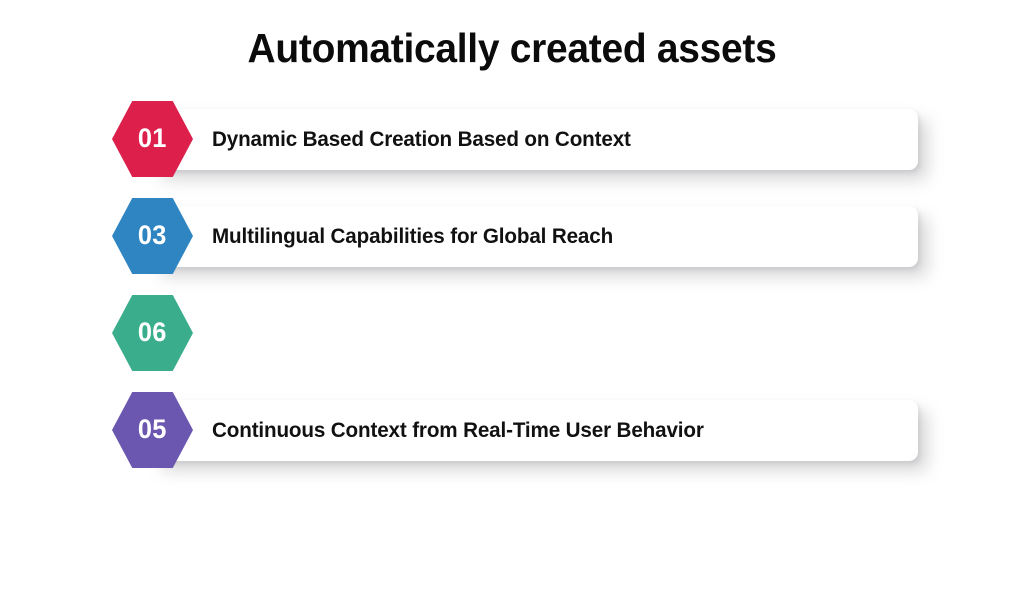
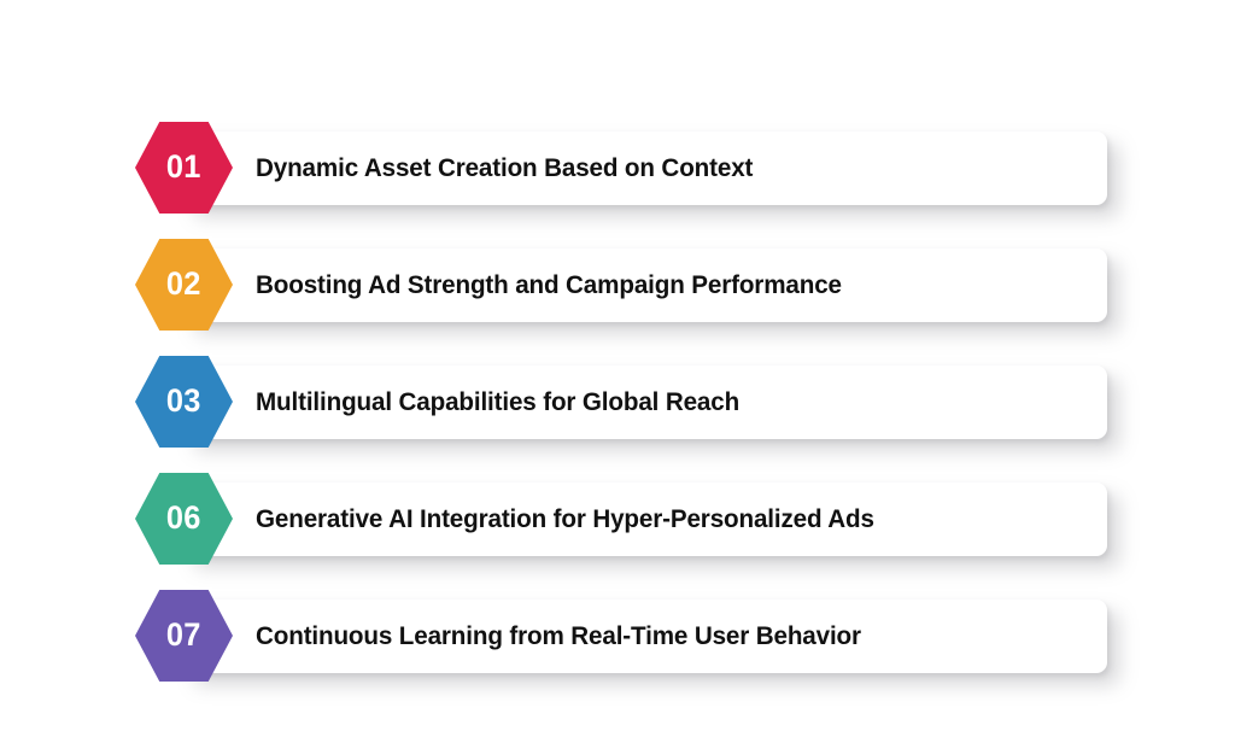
- Automatically created assets
- Dynamic Based Creation Based on Context
+ Dynamic Asset Creation Based on Context
  01
+ Boosting Ad Strength and Campaign Performance
+ 02
  Multilingual Capabilities for Global Reach
  03
+ Generative AI Integration for Hyper-Personalized Ads
  06
- Continuous Context from Real-Time User Behavior
+ Continuous Learning from Real-Time User Behavior
- 05
+ 07
